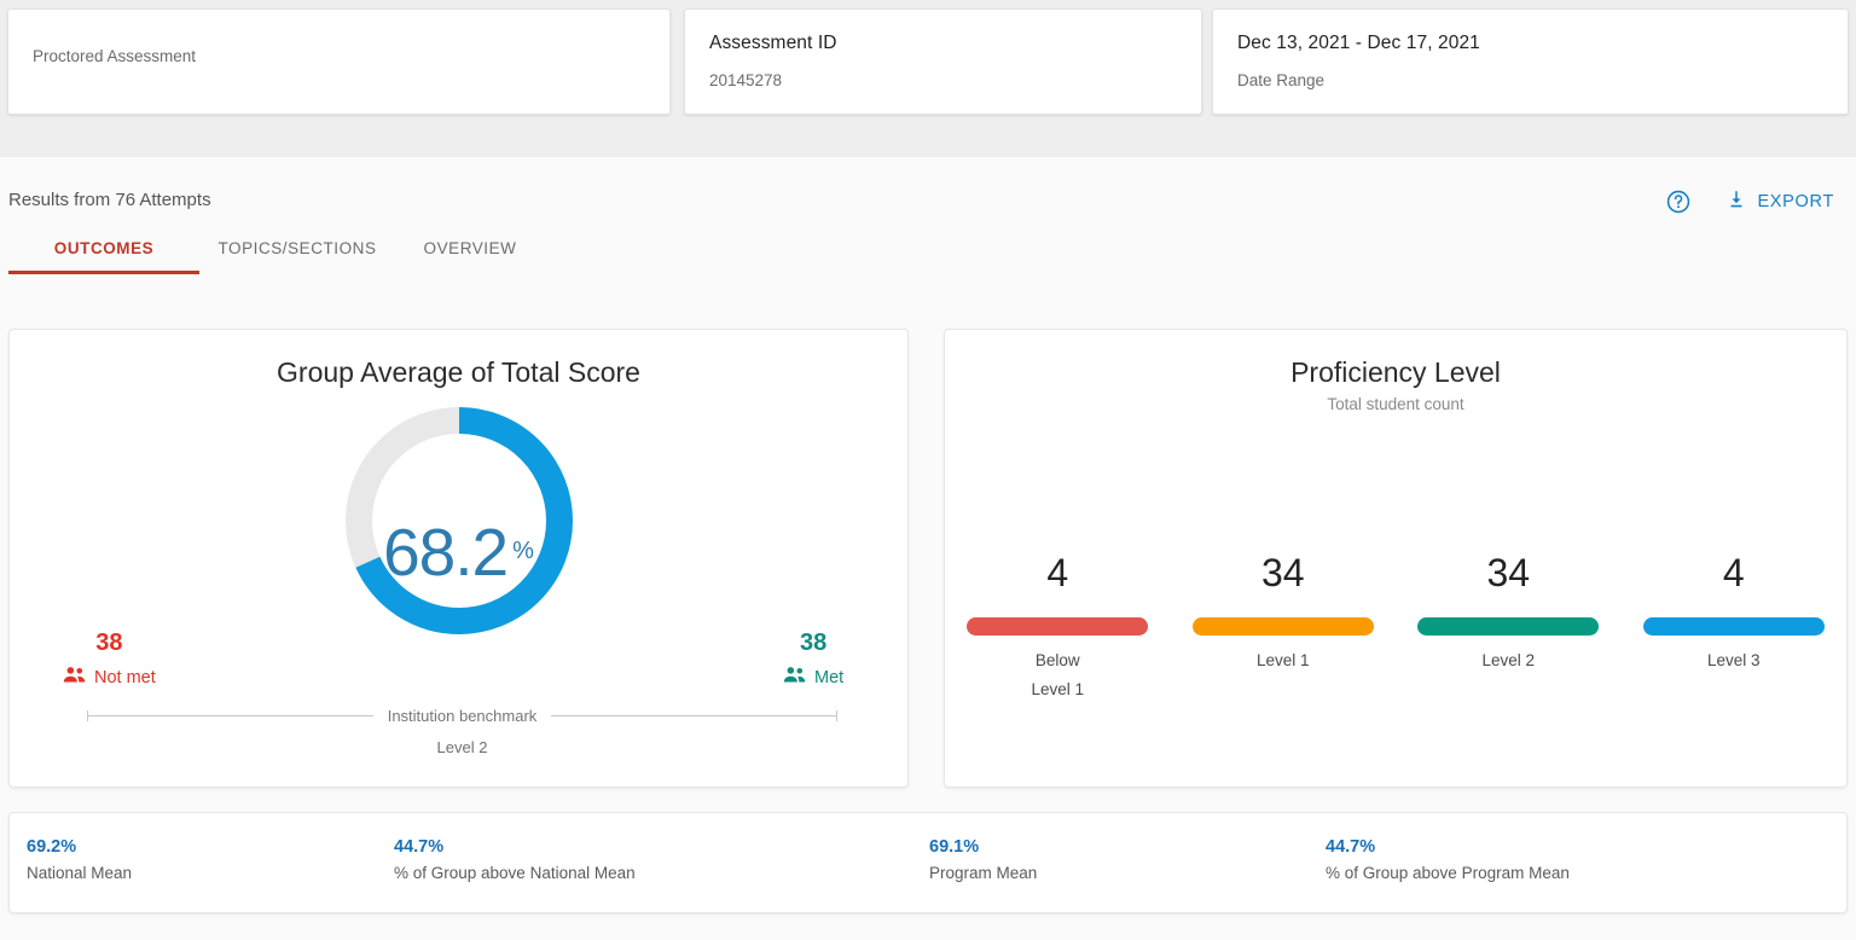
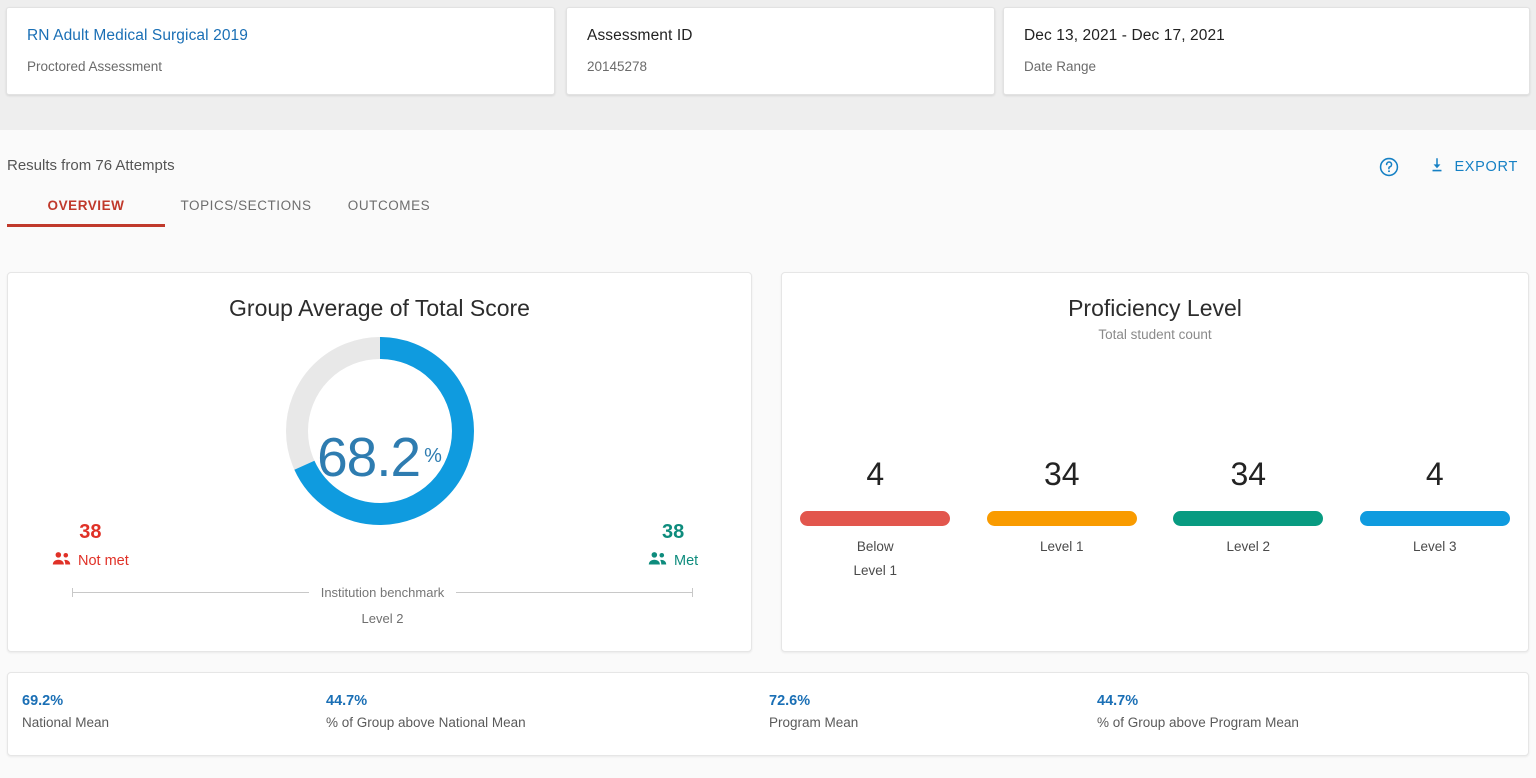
+ RN Adult Medical Surgical 2019
  Proctored Assessment
  Assessment ID
  20145278
  Dec 13, 2021 - Dec 17, 2021
  Date Range
  Results from 76 Attempts
- OUTCOMES
+ OVERVIEW
  TOPICS/SECTIONS
- OVERVIEW
+ OUTCOMES
  EXPORT
  Group Average of Total Score
  68.2 %
  38
  Not met
  38
  Met
  Institution benchmark
  Level 2
  Proficiency Level
  Total student count
  4
  Below
  Level 1
  34
  Level 1
  34
  Level 2
  4
  Level 3
  69.2%
  National Mean
  44.7%
  % of Group above National Mean
- 69.1%
+ 72.6%
  Program Mean
  44.7%
  % of Group above Program Mean
